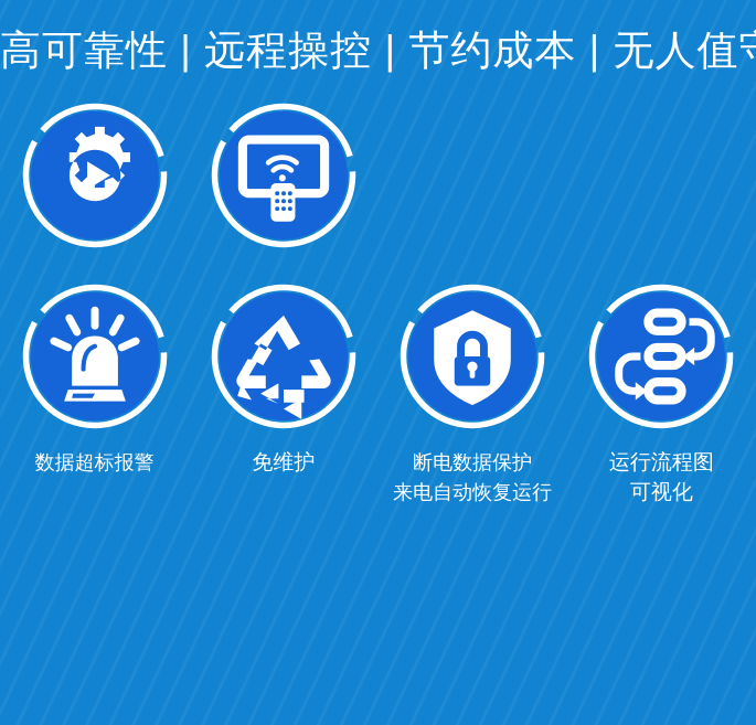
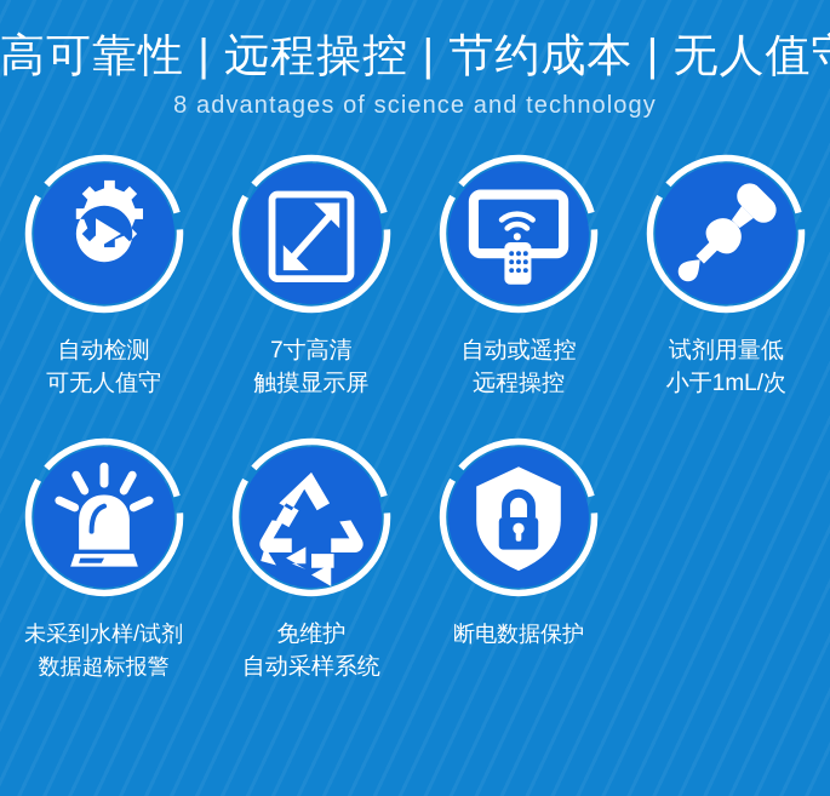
  高可靠性 | 远程操控 | 节约成本 | 无人值
+ 8 advantages of science and technology
+ 自动检测
+ 可无人值守
+ 7寸高清
+ 触摸显示屏
+ 自动或遥控
+ 远程操控
+ 试剂用量低
+ 小于1mL/次
+ 未采到水样/试剂
  数据超标报警
  免维护
+ 自动采样系统
  断电数据保护
- 来电自动恢复运行
- 运行流程图
- 可视化
